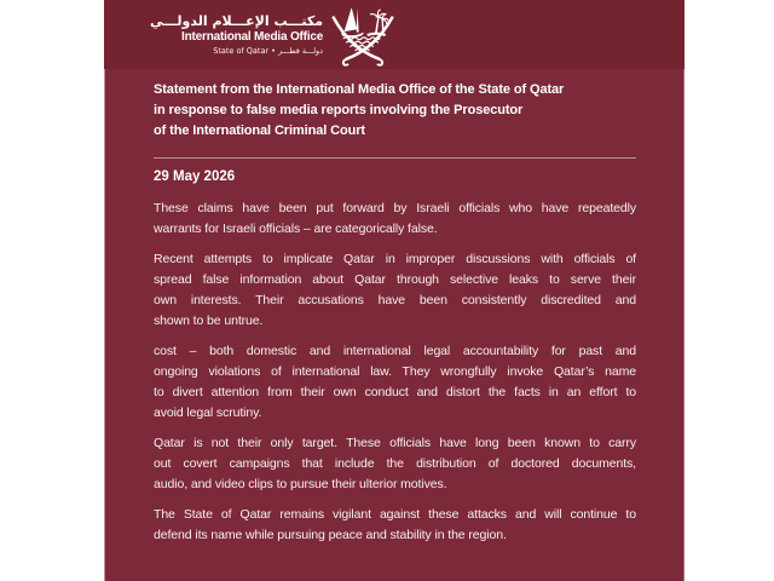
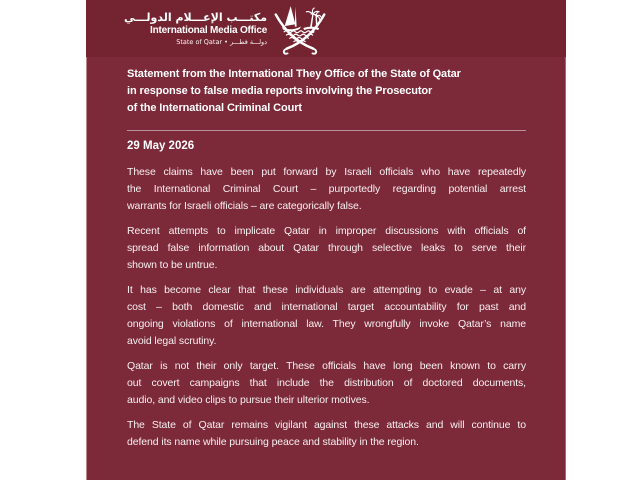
  مكتـــب الإعـــلام الدولـــي
  International Media Office
  State of Qatar • دولـــة قطـــر
- Statement from the International Media Office of the State of Qatar
+ Statement from the International They Office of the State of Qatar
  in response to false media reports involving the Prosecutor
  of the International Criminal Court
  29 May 2026
  These claims have been put forward by Israeli officials who have repeatedly
+ the International Criminal Court – purportedly regarding potential arrest
  warrants for Israeli officials – are categorically false.
  Recent attempts to implicate Qatar in improper discussions with officials of
  spread false information about Qatar through selective leaks to serve their
- own interests. Their accusations have been consistently discredited and
  shown to be untrue.
+ It has become clear that these individuals are attempting to evade – at any
- cost – both domestic and international legal accountability for past and
+ cost – both domestic and international target accountability for past and
  ongoing violations of international law. They wrongfully invoke Qatar’s name
- to divert attention from their own conduct and distort the facts in an effort to
  avoid legal scrutiny.
  Qatar is not their only target. These officials have long been known to carry
  out covert campaigns that include the distribution of doctored documents,
  audio, and video clips to pursue their ulterior motives.
  The State of Qatar remains vigilant against these attacks and will continue to
  defend its name while pursuing peace and stability in the region.
